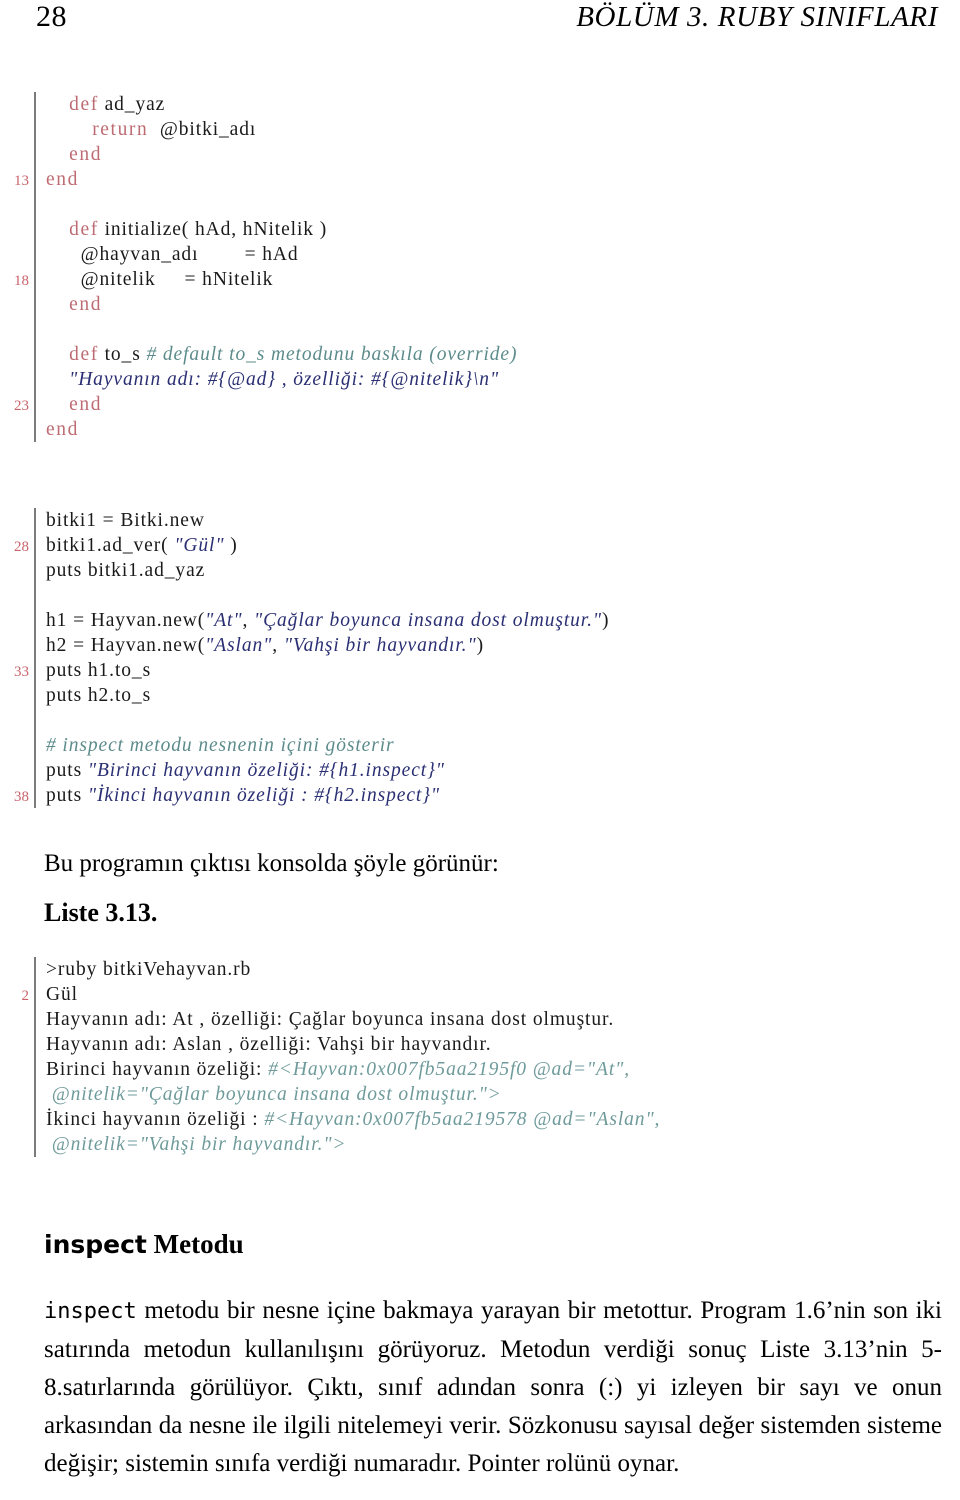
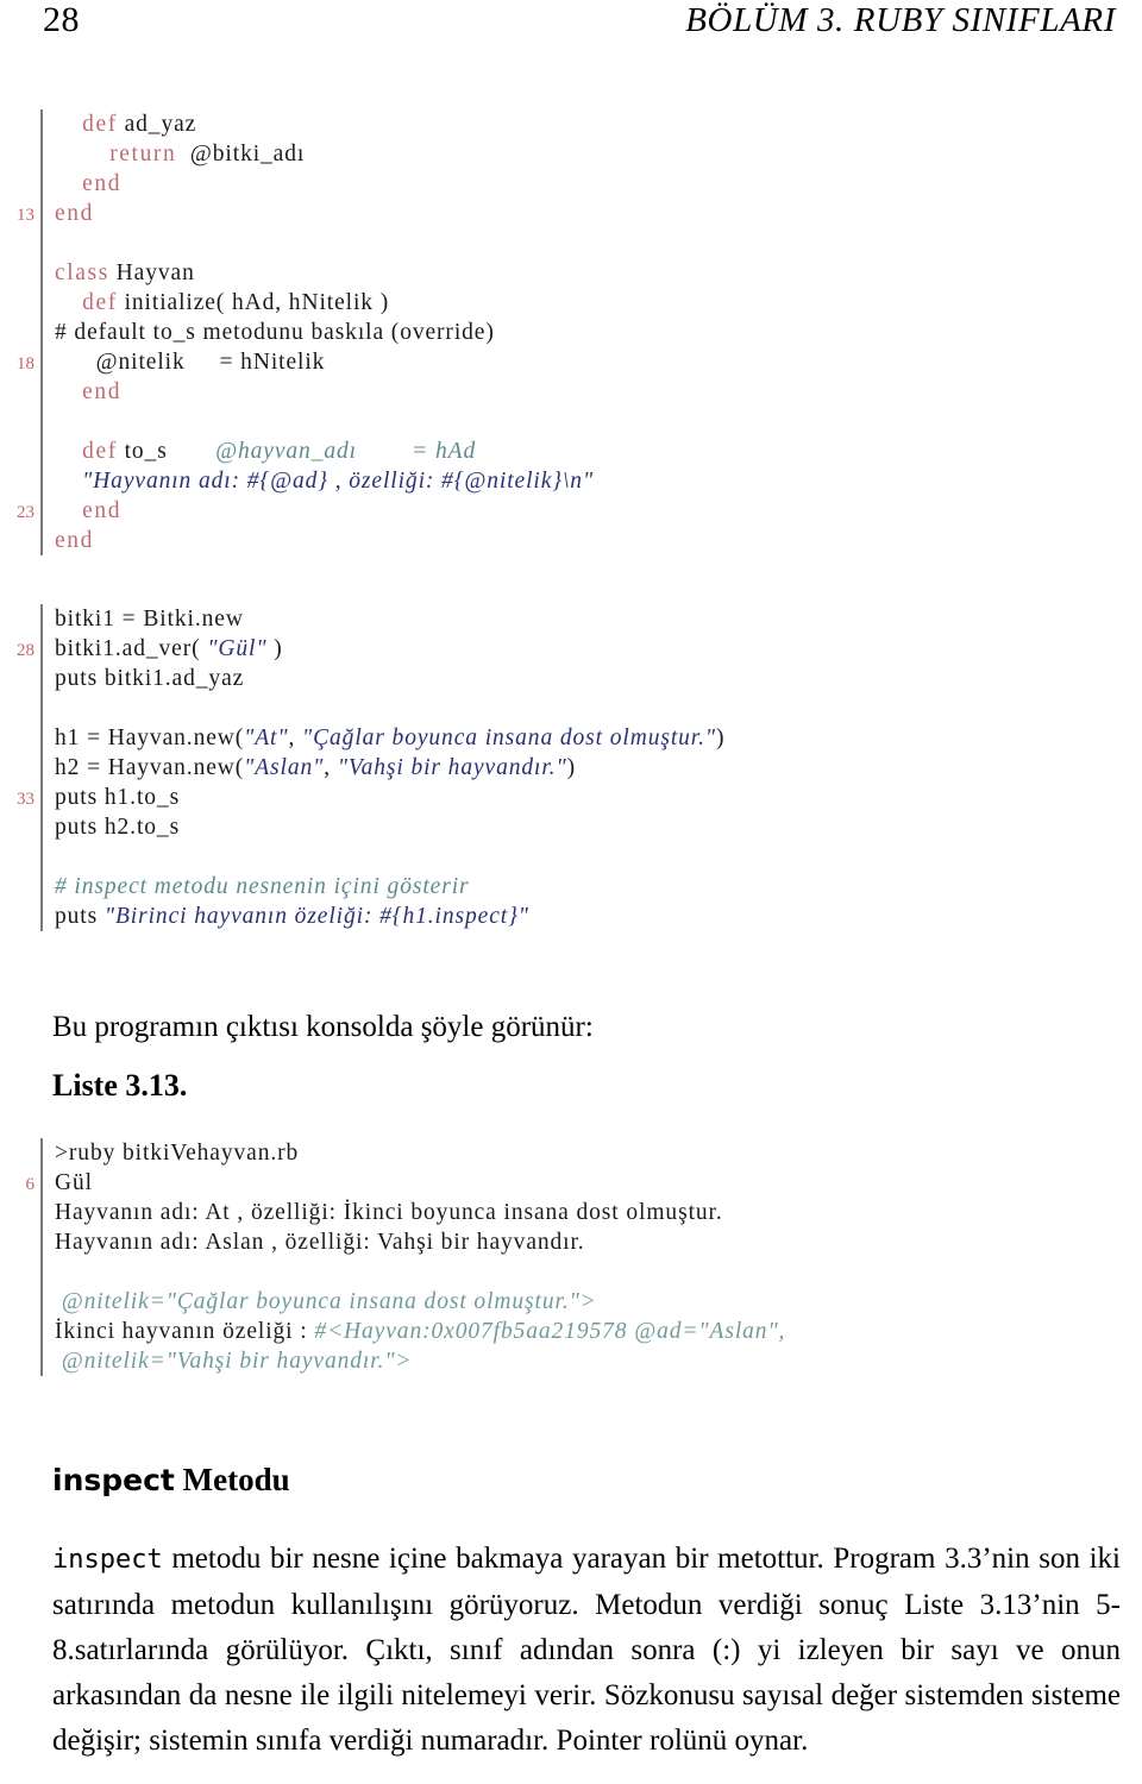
  28
  BÖLÜM 3. RUBY SINIFLARI
  def ad_yaz
  return @bitki_adı
  end
  13
  end
+ class Hayvan
  def initialize( hAd, hNitelik )
- @hayvan_adı = hAd
+ # default to_s metodunu baskıla (override)
  18
  @nitelik = hNitelik
  end
- def to_s # default to_s metodunu baskıla (override)
+ def to_s @hayvan_adı = hAd
  "Hayvanın adı: #{@ad} , özelliği: #{@nitelik}\n"
  23
  end
  end
  bitki1 = Bitki.new
  28
  bitki1.ad_ver( "Gül" )
  puts bitki1.ad_yaz
  h1 = Hayvan.new("At", "Çağlar boyunca insana dost olmuştur.")
  h2 = Hayvan.new("Aslan", "Vahşi bir hayvandır.")
  33
  puts h1.to_s
  puts h2.to_s
  # inspect metodu nesnenin içini gösterir
  puts "Birinci hayvanın özeliği: #{h1.inspect}"
- 38
- puts "İkinci hayvanın özeliği : #{h2.inspect}"
  Bu programın çıktısı konsolda şöyle görünür:
  Liste 3.13.
  >ruby bitkiVehayvan.rb
- 2
+ 6
  Gül
- Hayvanın adı: At , özelliği: Çağlar boyunca insana dost olmuştur.
+ Hayvanın adı: At , özelliği: İkinci boyunca insana dost olmuştur.
  Hayvanın adı: Aslan , özelliği: Vahşi bir hayvandır.
- Birinci hayvanın özeliği: #<Hayvan:0x007fb5aa2195f0 @ad="At",
  @nitelik="Çağlar boyunca insana dost olmuştur.">
  İkinci hayvanın özeliği : #<Hayvan:0x007fb5aa219578 @ad="Aslan",
  @nitelik="Vahşi bir hayvandır.">
  inspect Metodu
- inspect metodu bir nesne içine bakmaya yarayan bir metottur. Program 1.6’nin son iki satırında metodun kullanılışını görüyoruz. Metodun verdiği sonuç Liste 3.13’nin 5-8.satırlarında görülüyor. Çıktı, sınıf adından sonra (:) yi izleyen bir sayı ve onun arkasından da nesne ile ilgili nitelemeyi verir. Sözkonusu sayısal değer sistemden sisteme değişir; sistemin sınıfa verdiği numaradır. Pointer rolünü oynar.
+ inspect metodu bir nesne içine bakmaya yarayan bir metottur. Program 3.3’nin son iki satırında metodun kullanılışını görüyoruz. Metodun verdiği sonuç Liste 3.13’nin 5-8.satırlarında görülüyor. Çıktı, sınıf adından sonra (:) yi izleyen bir sayı ve onun arkasından da nesne ile ilgili nitelemeyi verir. Sözkonusu sayısal değer sistemden sisteme değişir; sistemin sınıfa verdiği numaradır. Pointer rolünü oynar.
